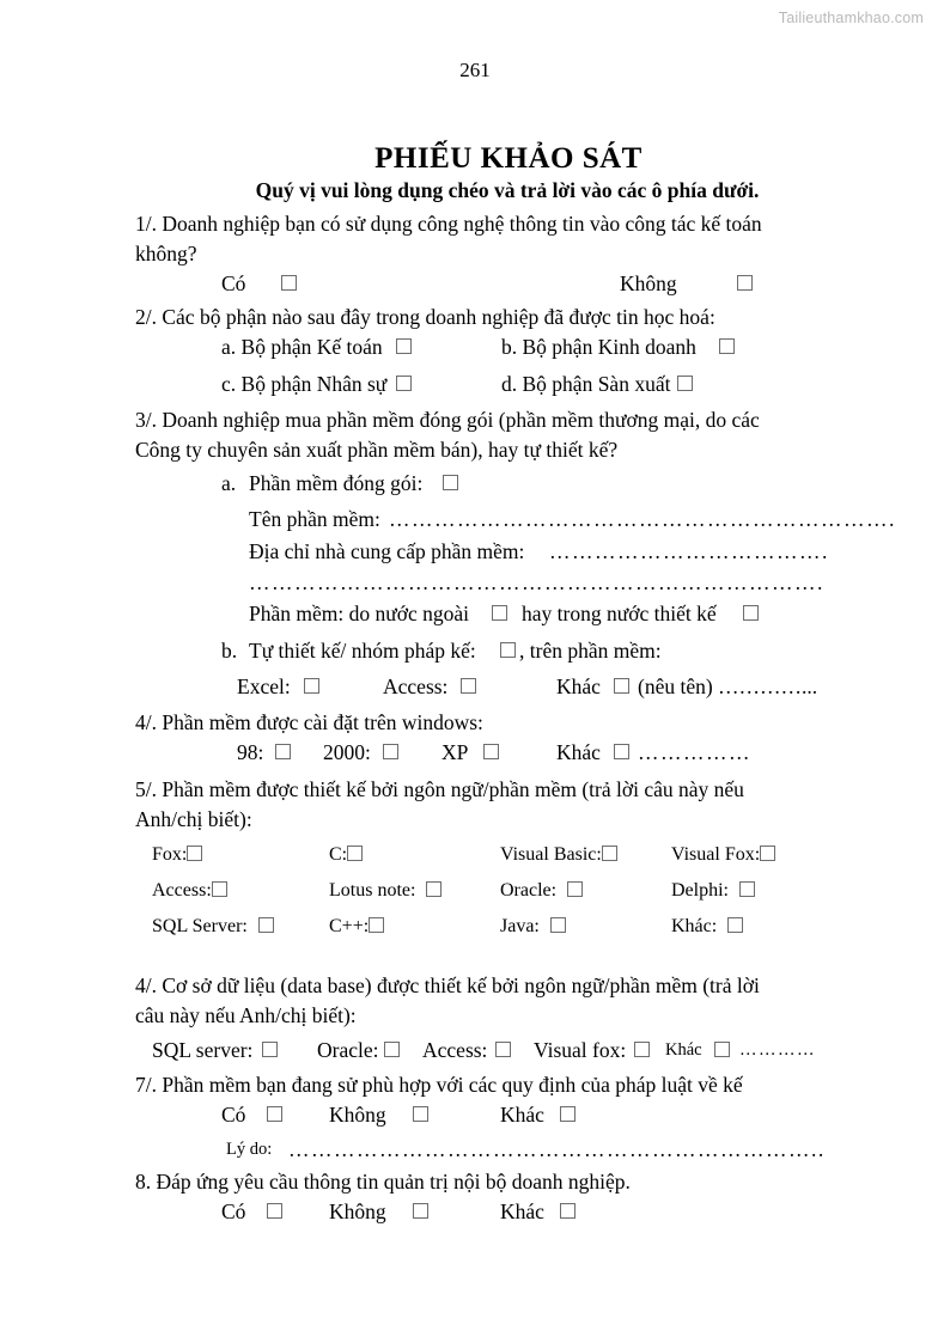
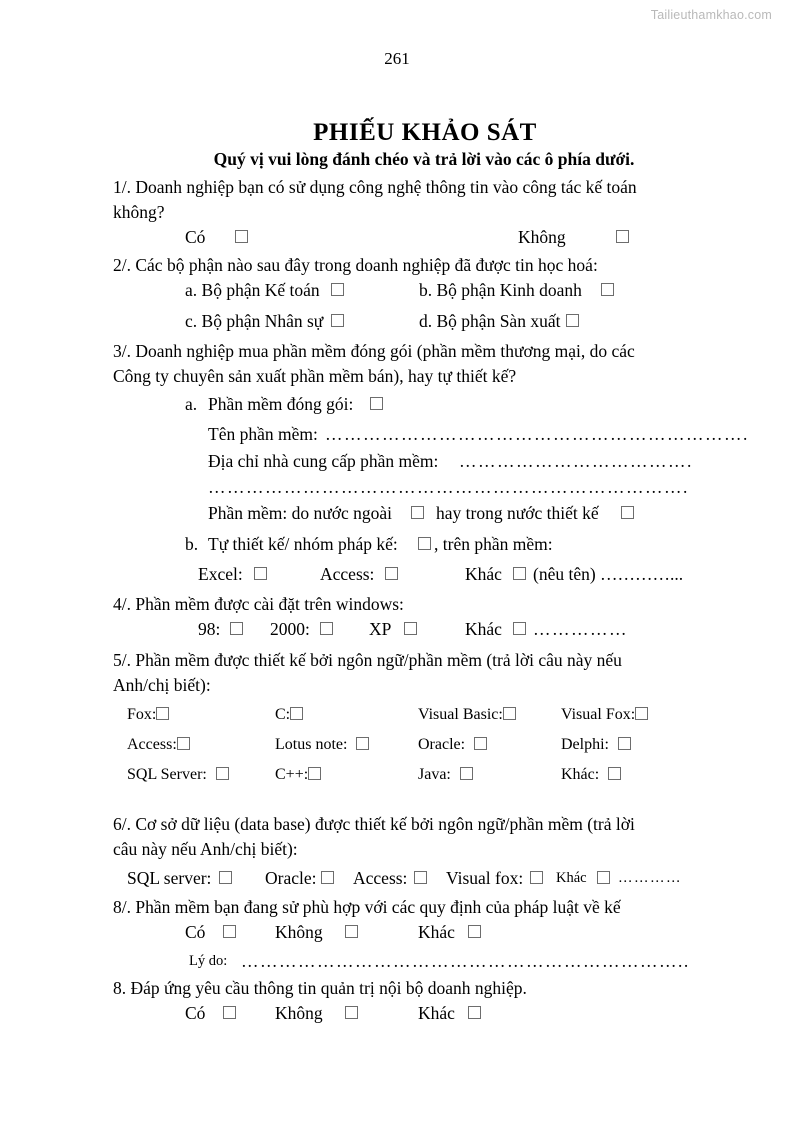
  Tailieuthamkhao.com
  261
  PHIẾU KHẢO SÁT
- Quý vị vui lòng dụng chéo và trả lời vào các ô phía dưới.
+ Quý vị vui lòng đánh chéo và trả lời vào các ô phía dưới.
  1/. Doanh nghiệp bạn có sử dụng công nghệ thông tin vào công tác kế toán
  không?
  Có
  Không
  2/. Các bộ phận nào sau đây trong doanh nghiệp đã được tin học hoá:
  a. Bộ phận Kế toán
  b. Bộ phận Kinh doanh
  c. Bộ phận Nhân sự
  d. Bộ phận Sàn xuất
  3/. Doanh nghiệp mua phần mềm đóng gói (phần mềm thương mại, do các
  Công ty chuyên sản xuất phần mềm bán), hay tự thiết kế?
  a.
  Phần mềm đóng gói:
  Tên phần mềm:
  ………………………………………………………….
  Địa chỉ nhà cung cấp phần mềm:
  ……………………………….
  ………………………………………………………………….
  Phần mềm: do nước ngoài
  hay trong nước thiết kế
  b.
  Tự thiết kế/ nhóm pháp kế:
  , trên phần mềm:
  Excel:
  Access:
  Khác
  (nêu tên) …………...
  4/. Phần mềm được cài đặt trên windows:
  98:
  2000:
  XP
  Khác
  ……………
  5/. Phần mềm được thiết kế bởi ngôn ngữ/phần mềm (trả lời câu này nếu
  Anh/chị biết):
  Fox:
  C:
  Visual Basic:
  Visual Fox:
  Access:
  Lotus note:
  Oracle:
  Delphi:
  SQL Server:
  C++:
  Java:
  Khác:
- 4/. Cơ sở dữ liệu (data base) được thiết kế bởi ngôn ngữ/phần mềm (trả lời
+ 6/. Cơ sở dữ liệu (data base) được thiết kế bởi ngôn ngữ/phần mềm (trả lời
  câu này nếu Anh/chị biết):
  SQL server:
  Oracle:
  Access:
  Visual fox:
  Khác
  …………
- 7/. Phần mềm bạn đang sử phù hợp với các quy định của pháp luật về kế
+ 8/. Phần mềm bạn đang sử phù hợp với các quy định của pháp luật về kế
  Có
  Không
  Khác
  Lý do:
  ……………………………………………………………..
  8. Đáp ứng yêu cầu thông tin quản trị nội bộ doanh nghiệp.
  Có
  Không
  Khác
